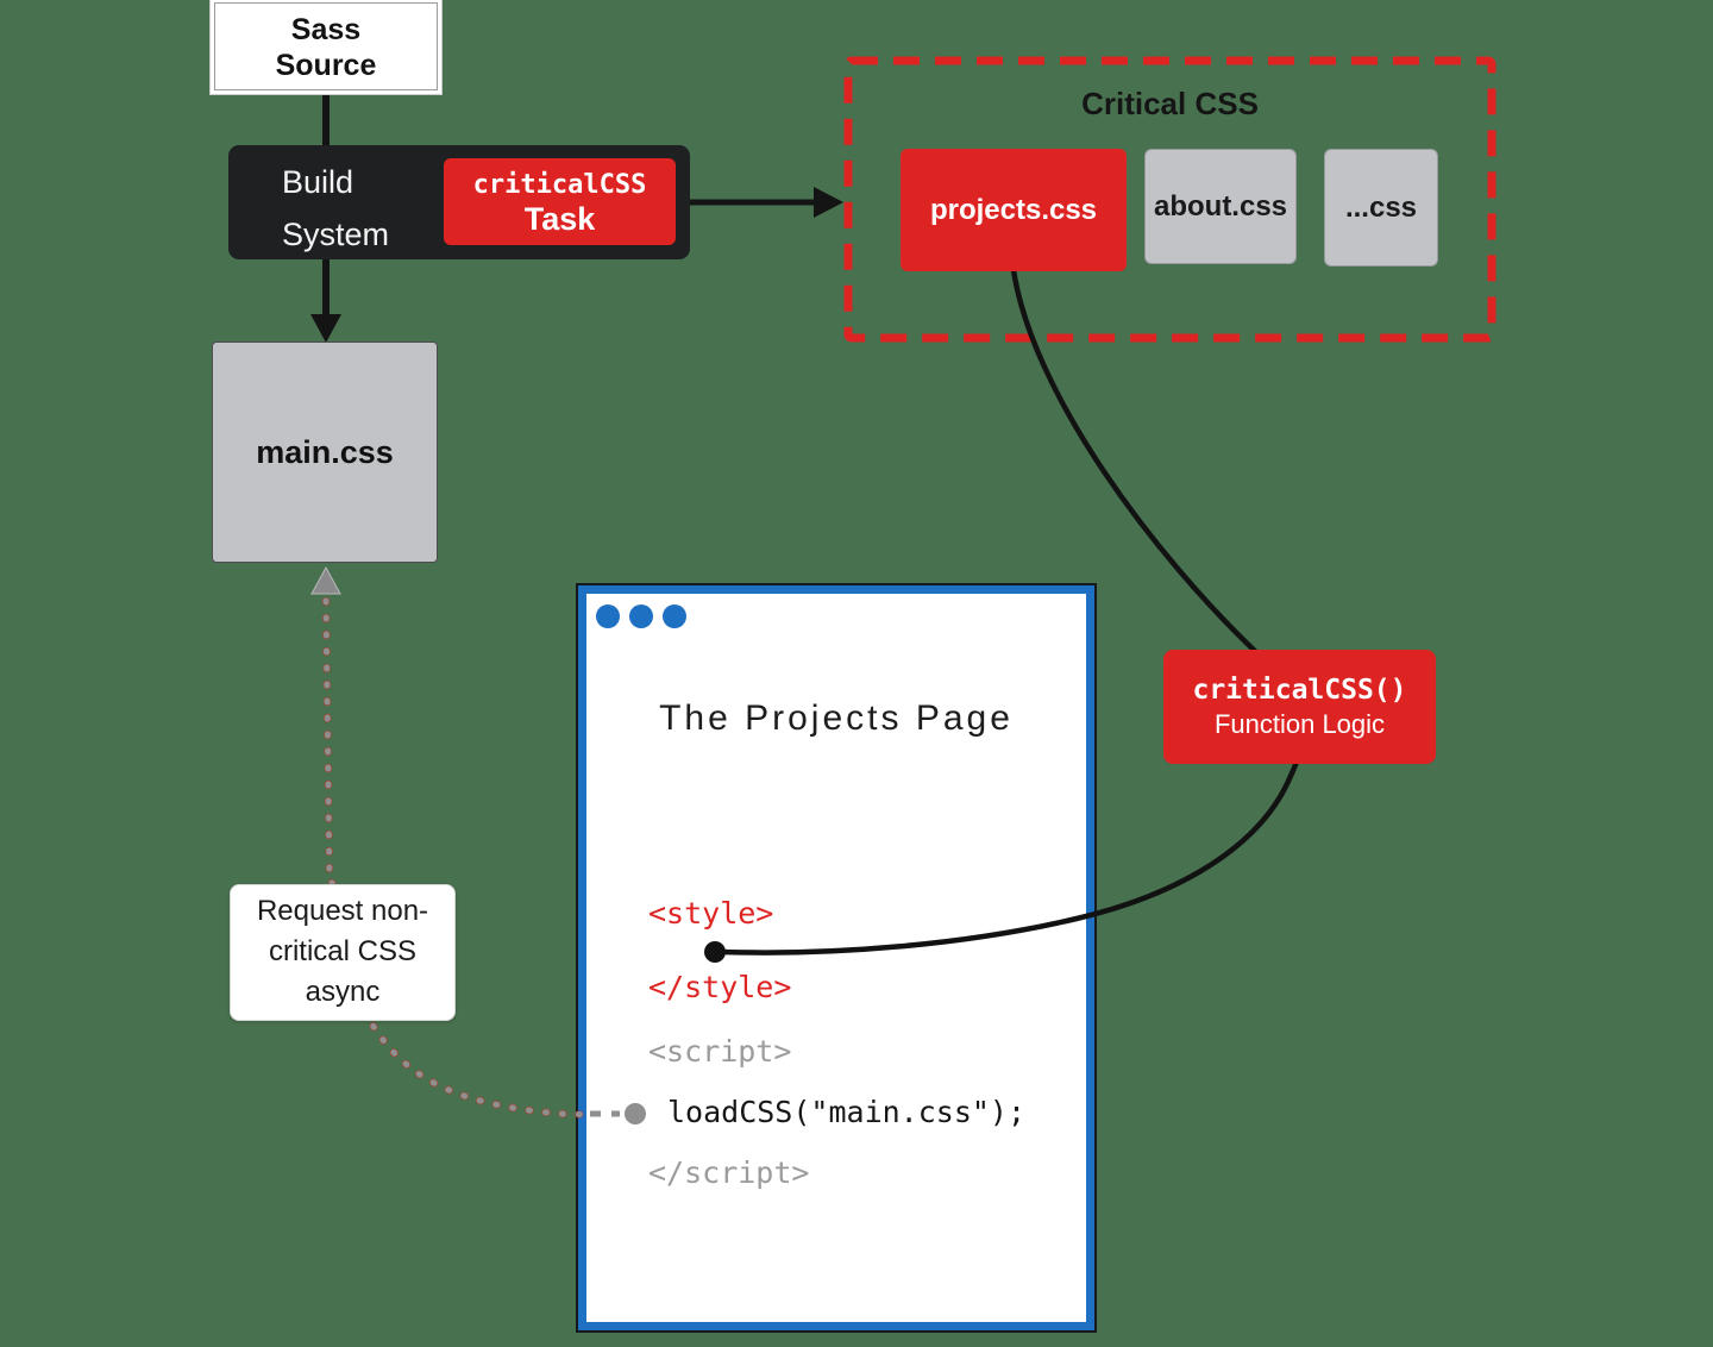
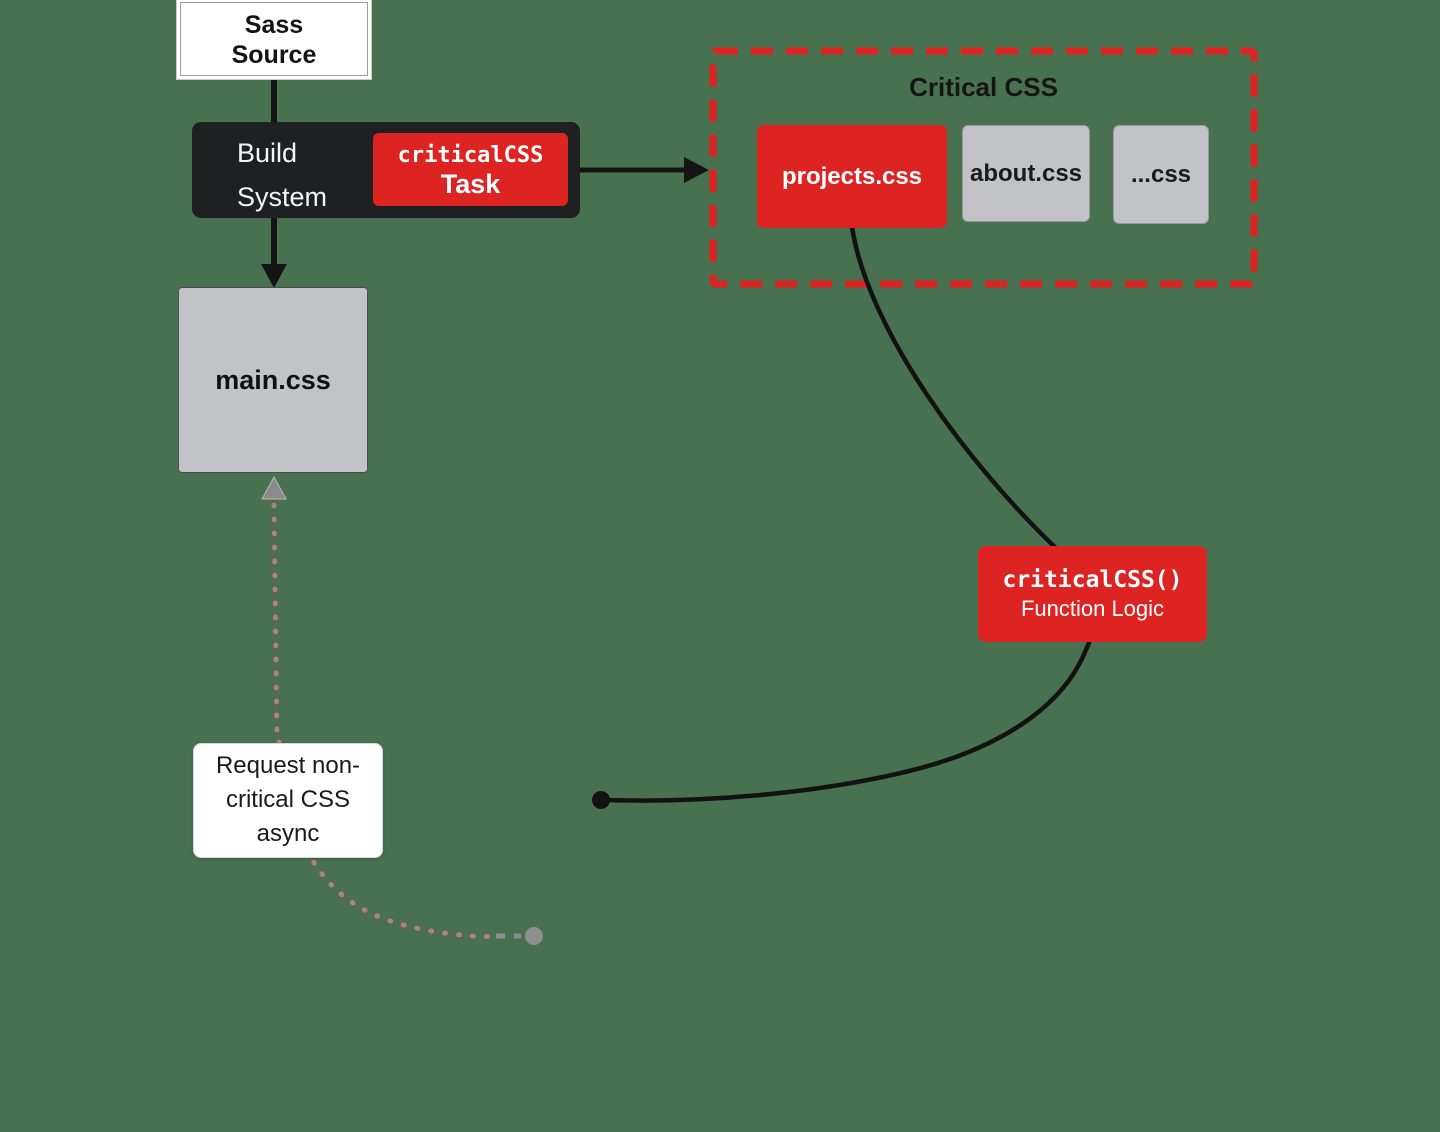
- The Projects Page
- <style>
- </style>
- <script>
- loadCSS("main.css");
- </script>
  Sass
  Source
  Build
  System
  criticalCSS
  Task
  Critical CSS
  projects.css
  about.css
  ...css
  main.css
  Request non-
  critical CSS
  async
  criticalCSS()
  Function Logic
